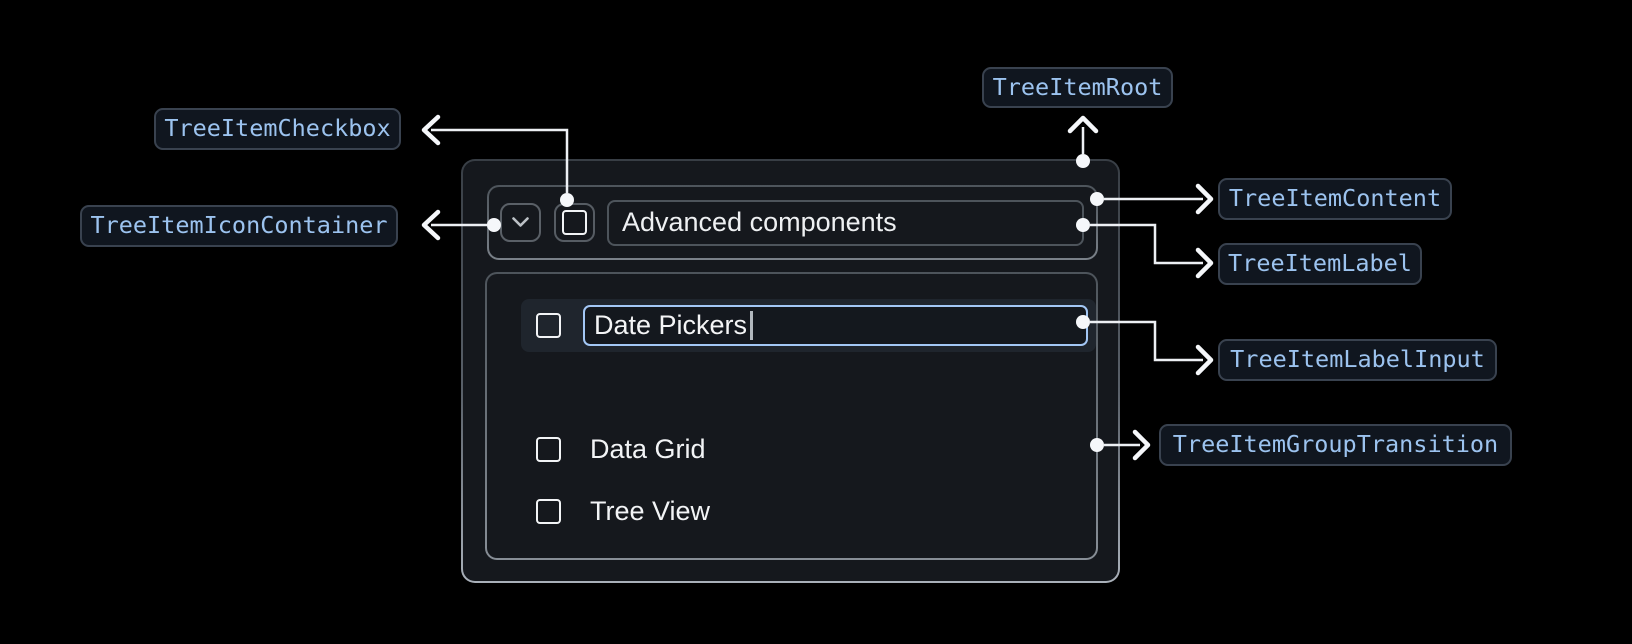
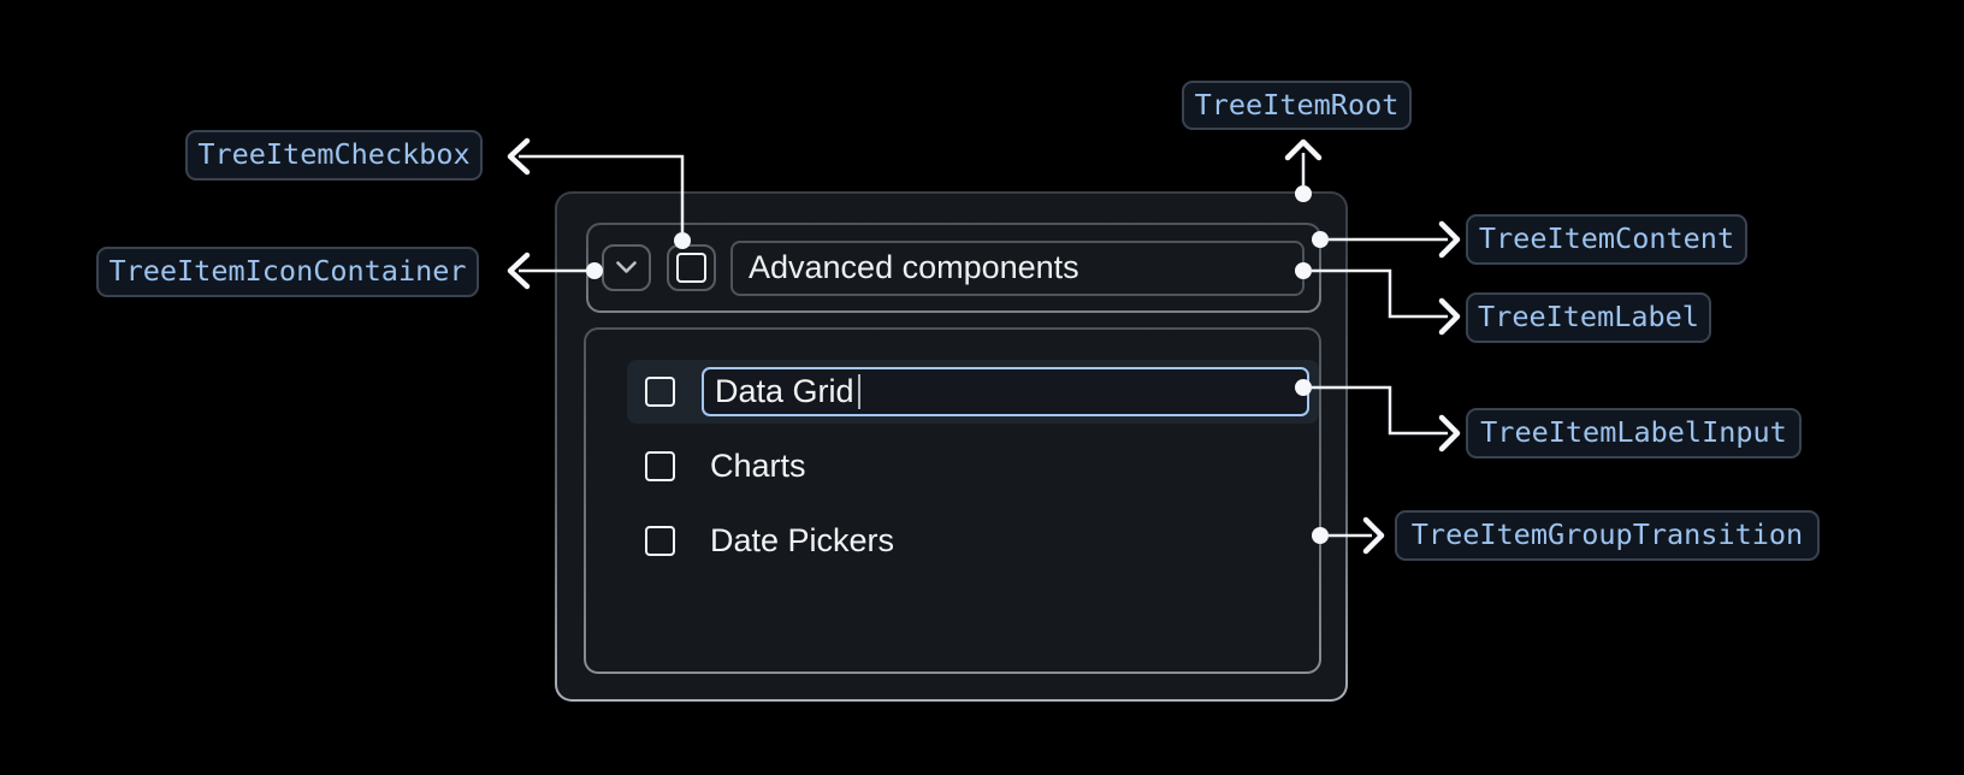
  Advanced components
- Date Pickers
+ Data Grid
+ Charts
- Data Grid
+ Date Pickers
- Tree View
  TreeItemCheckbox
  TreeItemIconContainer
  TreeItemRoot
  TreeItemContent
  TreeItemLabel
  TreeItemLabelInput
  TreeItemGroupTransition
